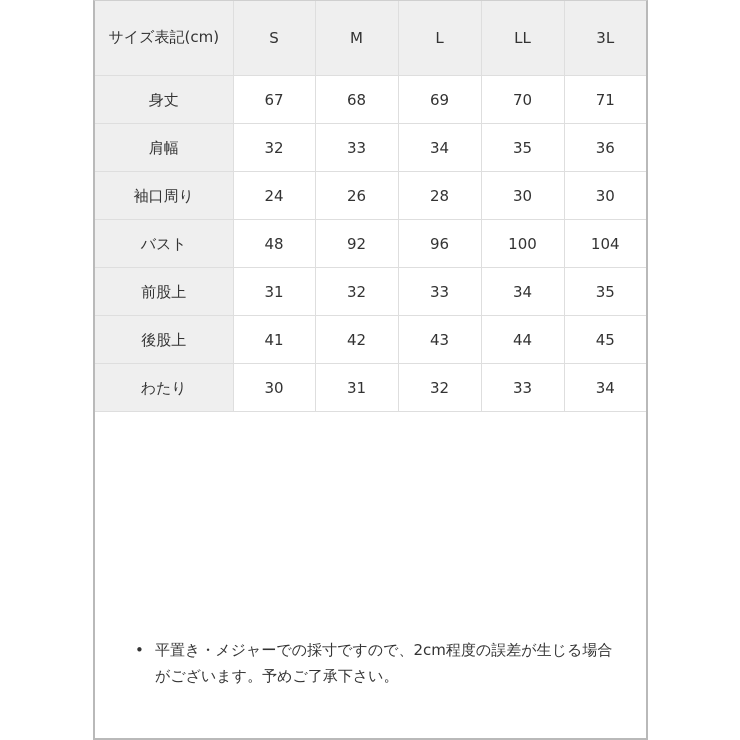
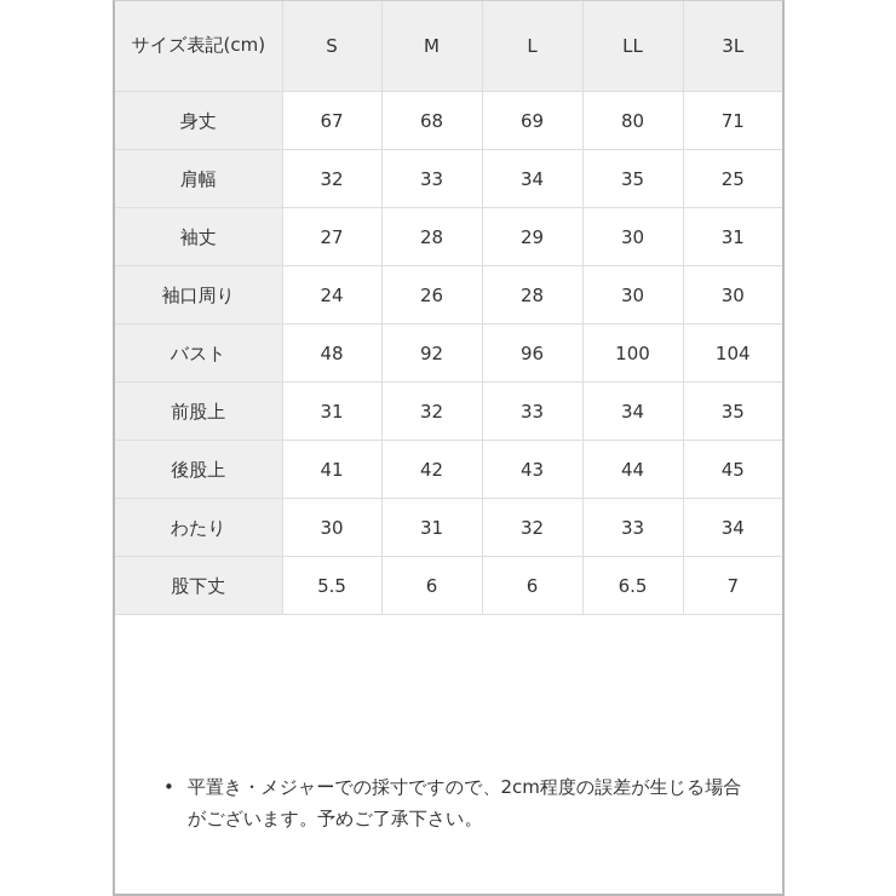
  サイズ表記(cm)	S	M	L	LL	3L
- 身丈	67	68	69	70	71
+ 身丈	67	68	69	80	71
- 肩幅	32	33	34	35	36
+ 肩幅	32	33	34	35	25
+ 袖丈	27	28	29	30	31
  袖口周り	24	26	28	30	30
  バスト	48	92	96	100	104
  前股上	31	32	33	34	35
  後股上	41	42	43	44	45
  わたり	30	31	32	33	34
+ 股下丈	5.5	6	6	6.5	7
  •
  平置き・メジャーでの採寸ですので、2cm程度の誤差が生じる場合がございます。予めご了承下さい。
